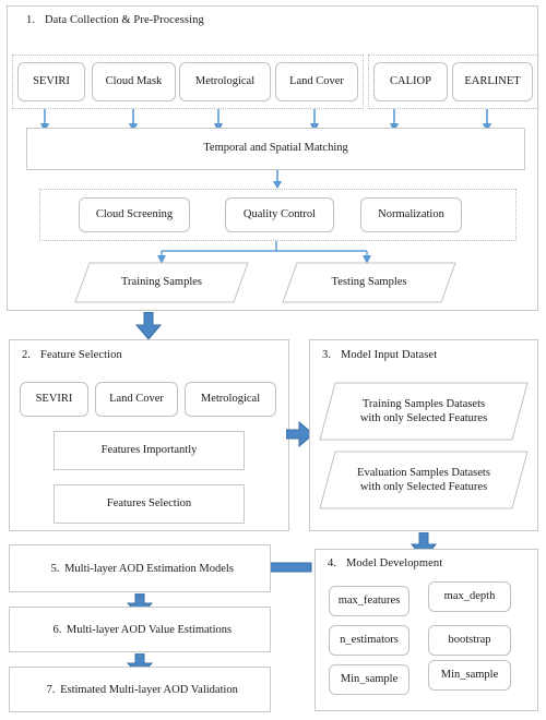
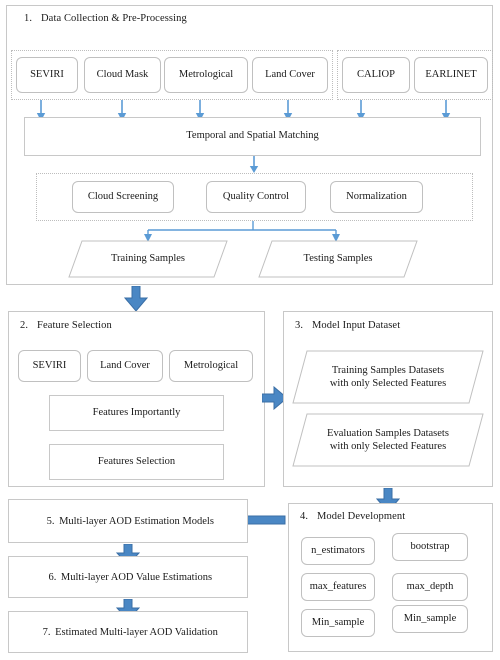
  1. Data Collection & Pre-Processing
  SEVIRI
  Cloud Mask
  Metrological
  Land Cover
  CALIOP
  EARLINET
  Temporal and Spatial Matching
  Cloud Screening
  Quality Control
  Normalization
  Training Samples
  Testing Samples
  2. Feature Selection
  SEVIRI
  Land Cover
  Metrological
  Features Importantly
  Features Selection
  3. Model Input Dataset
  Training Samples Datasets
  with only Selected Features
  Evaluation Samples Datasets
  with only Selected Features
  4. Model Development
- max_features
+ n_estimators
- max_depth
+ bootstrap
- n_estimators
+ max_features
- bootstrap
+ max_depth
  Min_sample
  Min_sample
  5. Multi-layer AOD Estimation Models
  6. Multi-layer AOD Value Estimations
  7. Estimated Multi-layer AOD Validation
